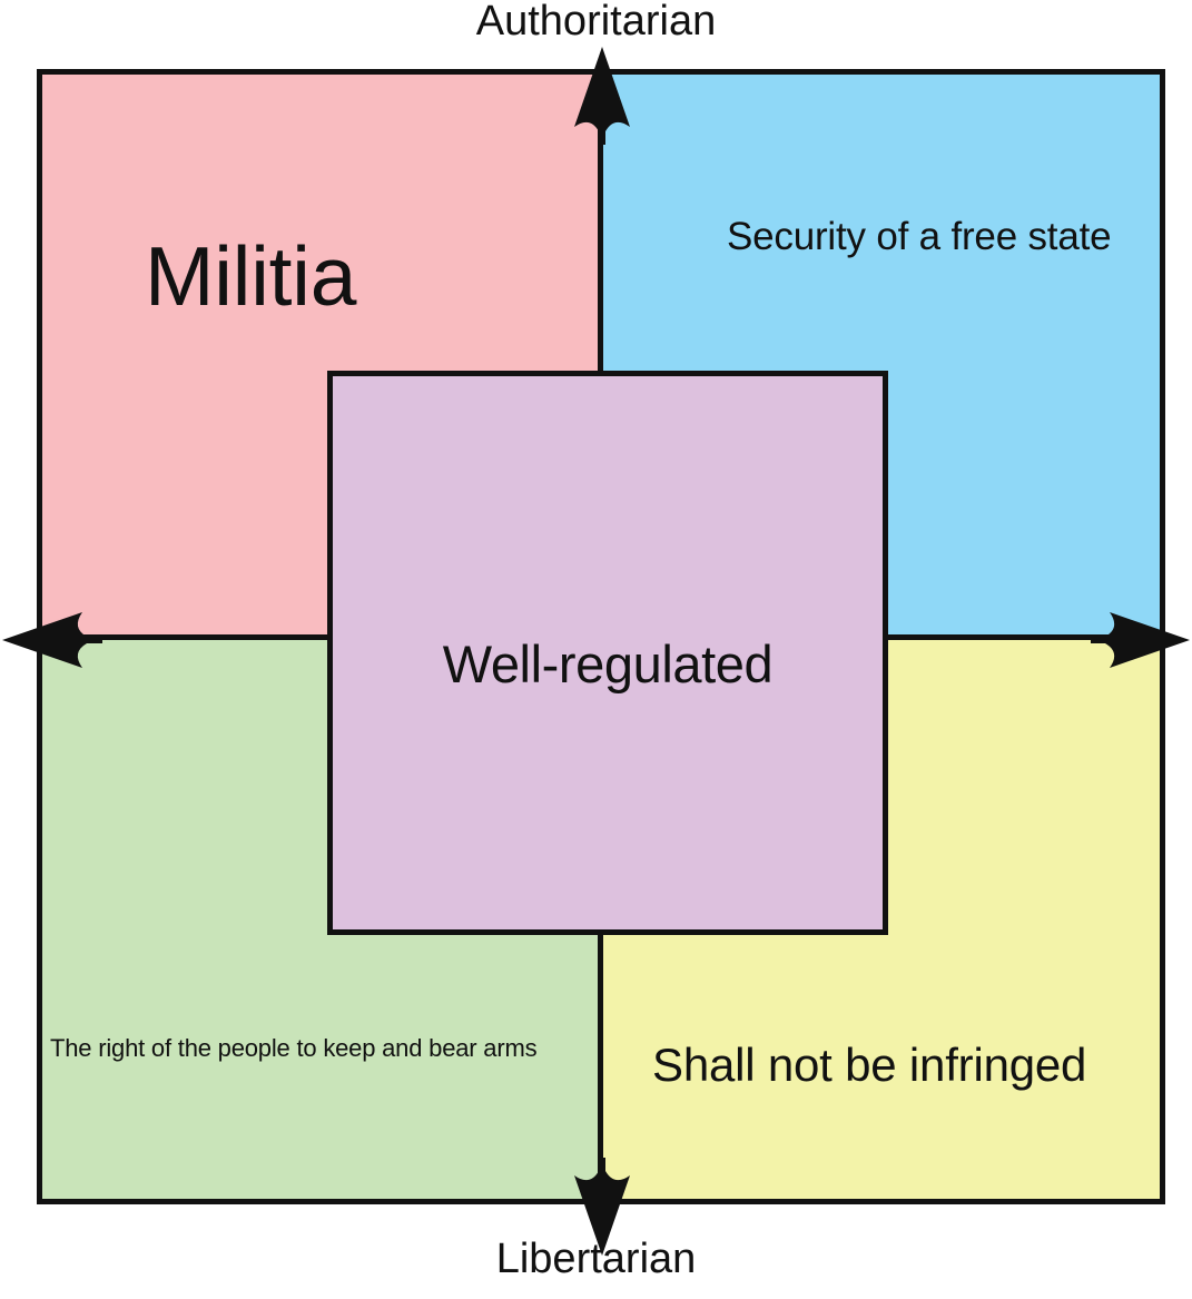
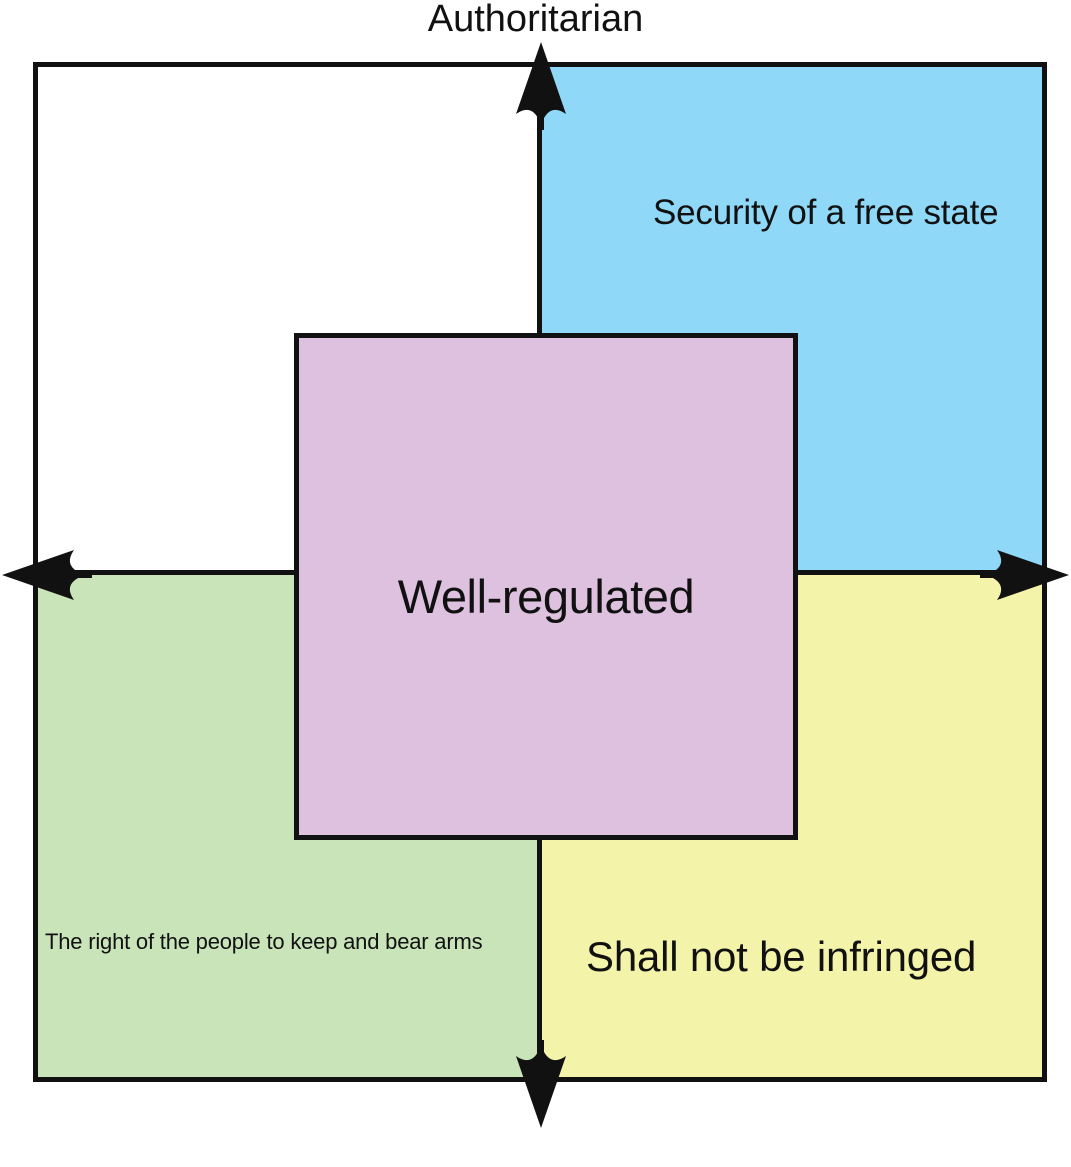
  Authoritarian
- Libertarian
- Militia
  Security of a free state
  The right of the people to keep and bear arms
  Shall not be infringed
  Well-regulated
